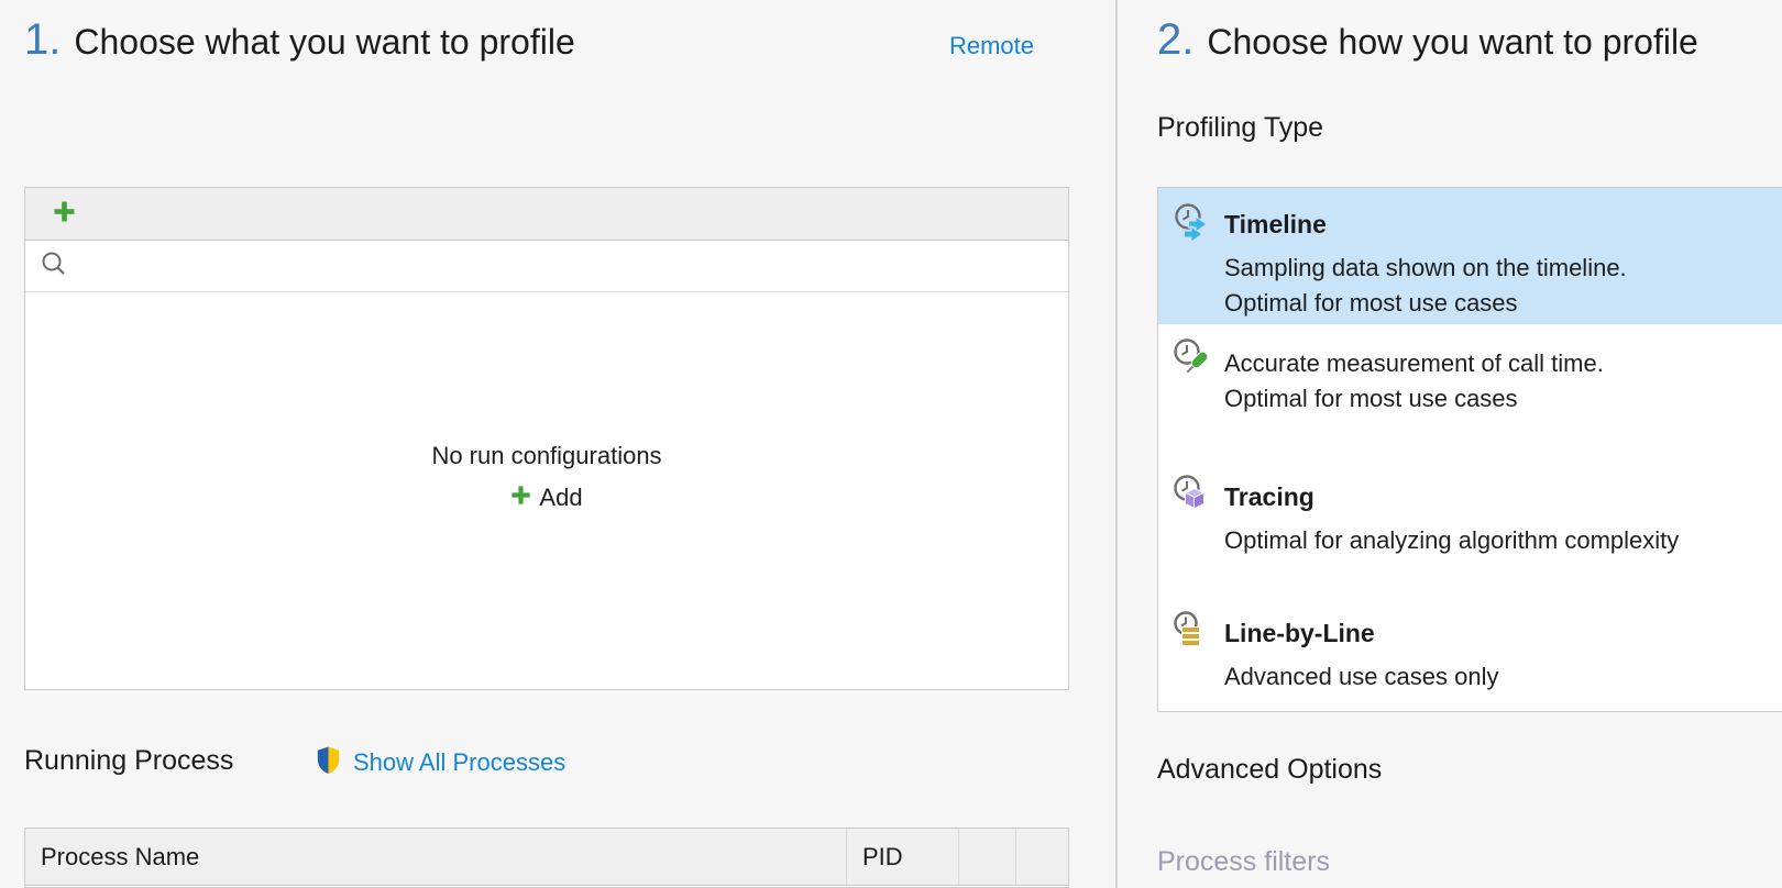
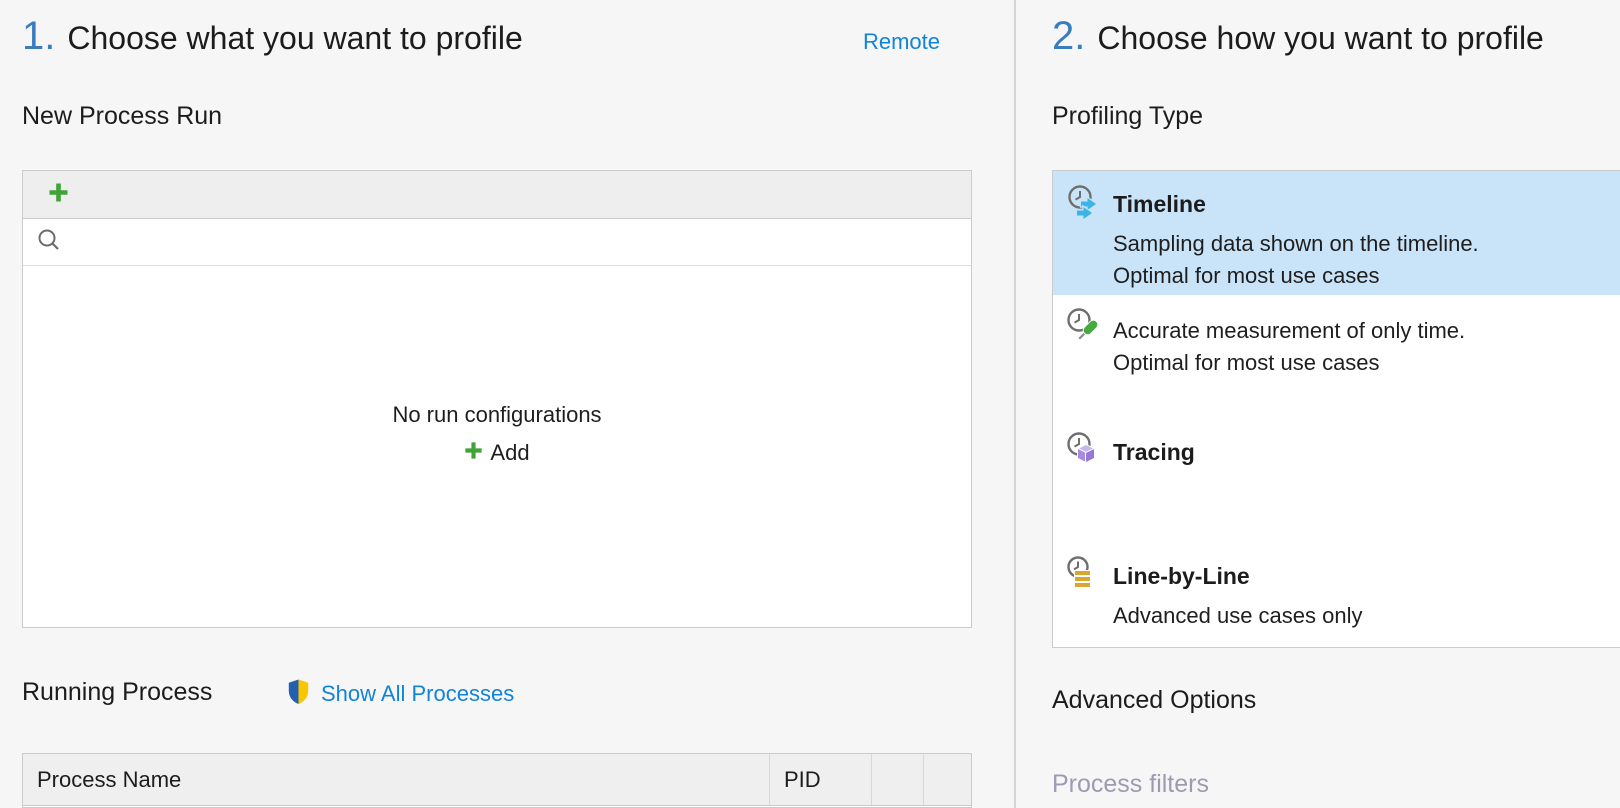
  1.
  Choose what you want to profile
  Remote
+ New Process Run
  No run configurations
  Add
  Running Process
  Show All Processes
  Process Name
  PID
  2.
  Choose how you want to profile
  Profiling Type
  Timeline
  Sampling data shown on the timeline.
  Optimal for most use cases
- Accurate measurement of call time.
+ Accurate measurement of only time.
  Optimal for most use cases
  Tracing
- Optimal for analyzing algorithm complexity
  Line-by-Line
  Advanced use cases only
  Advanced Options
  Process filters
